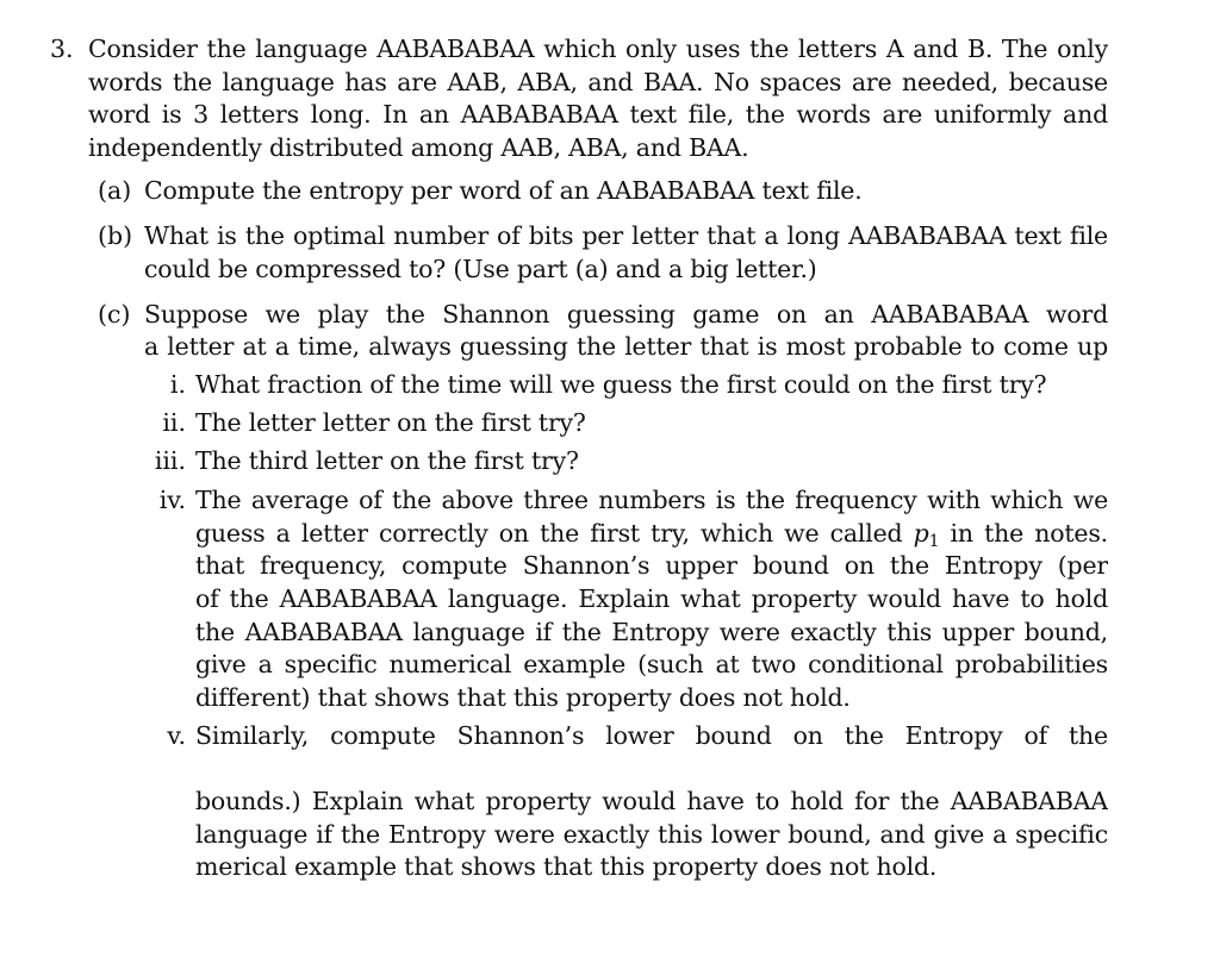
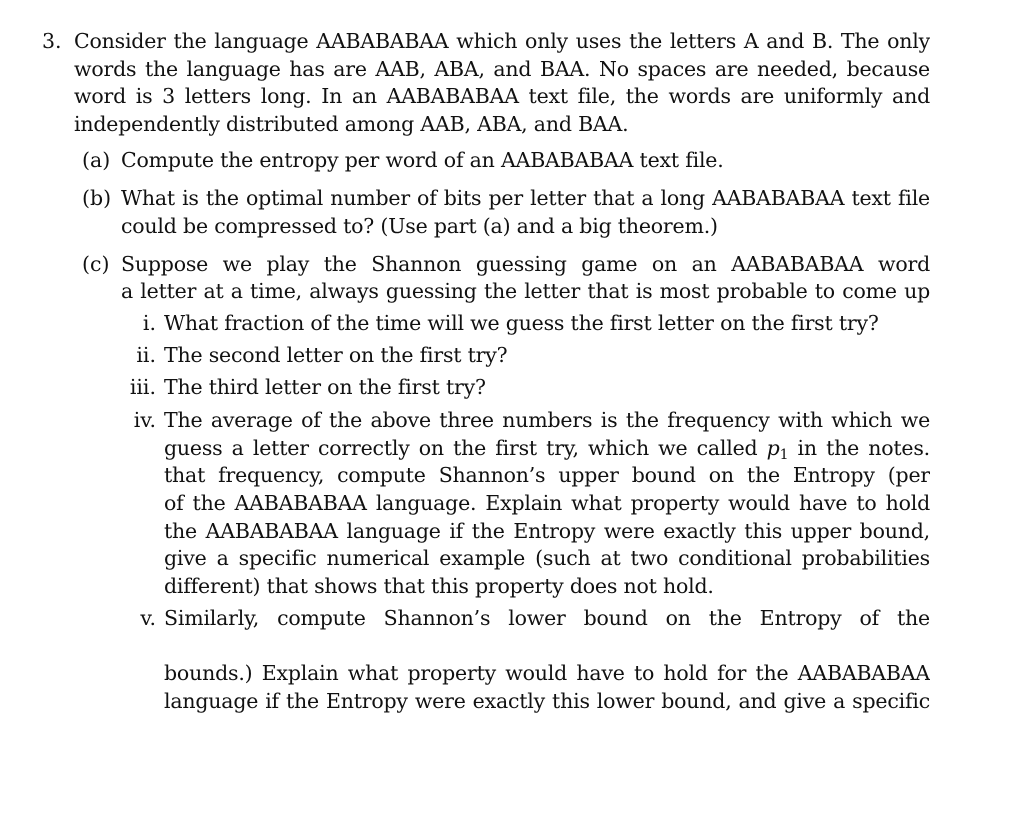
  3.
  Consider the language AABABABAA which only uses the letters A and B. The only
  words the language has are AAB, ABA, and BAA. No spaces are needed, because
  word is 3 letters long. In an AABABABAA text file, the words are uniformly and
  independently distributed among AAB, ABA, and BAA.
  (a)
  Compute the entropy per word of an AABABABAA text file.
  (b)
  What is the optimal number of bits per letter that a long AABABABAA text file
- could be compressed to? (Use part (a) and a big letter.)
+ could be compressed to? (Use part (a) and a big theorem.)
  (c)
  Suppose we play the Shannon guessing game on an AABABABAA word
  a letter at a time, always guessing the letter that is most probable to come up
  i.
- What fraction of the time will we guess the first could on the first try?
+ What fraction of the time will we guess the first letter on the first try?
  ii.
- The letter letter on the first try?
+ The second letter on the first try?
  iii.
  The third letter on the first try?
  iv.
  The average of the above three numbers is the frequency with which we
  guess a letter correctly on the first try, which we called p1 in the notes.
  that frequency, compute Shannon’s upper bound on the Entropy (per
  of the AABABABAA language. Explain what property would have to hold
  the AABABABAA language if the Entropy were exactly this upper bound,
  give a specific numerical example (such at two conditional probabilities
  different) that shows that this property does not hold.
  v.
  Similarly, compute Shannon’s lower bound on the Entropy of the
  bounds.) Explain what property would have to hold for the AABABABAA
  language if the Entropy were exactly this lower bound, and give a specific
- merical example that shows that this property does not hold.
